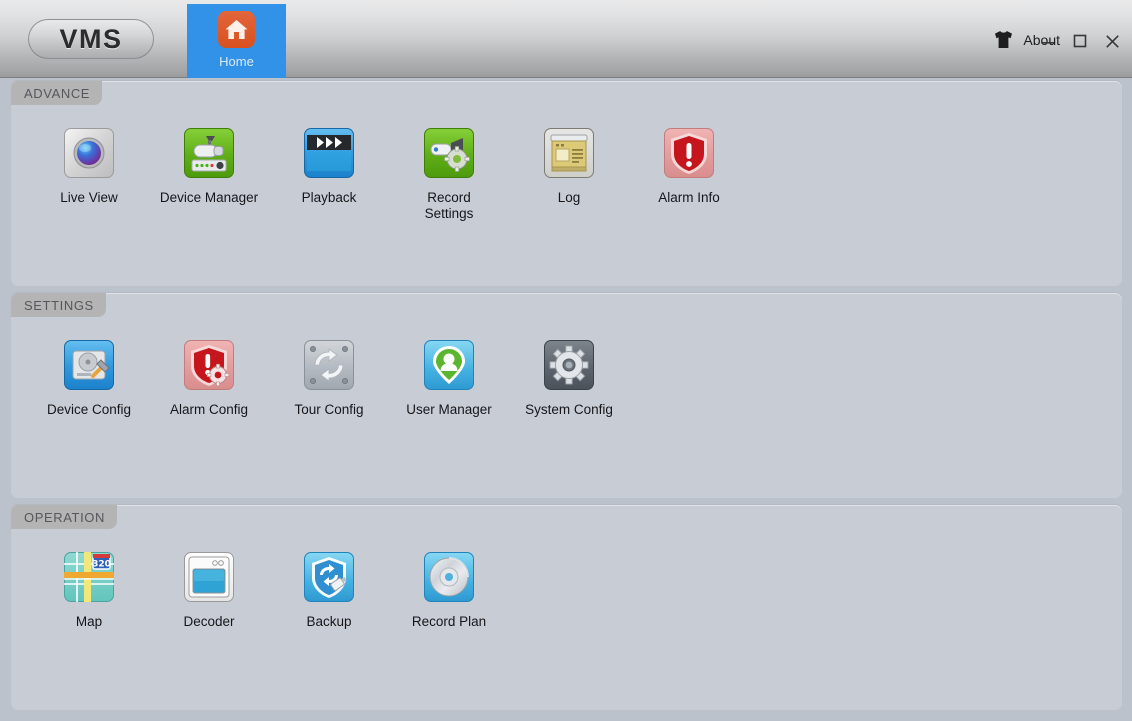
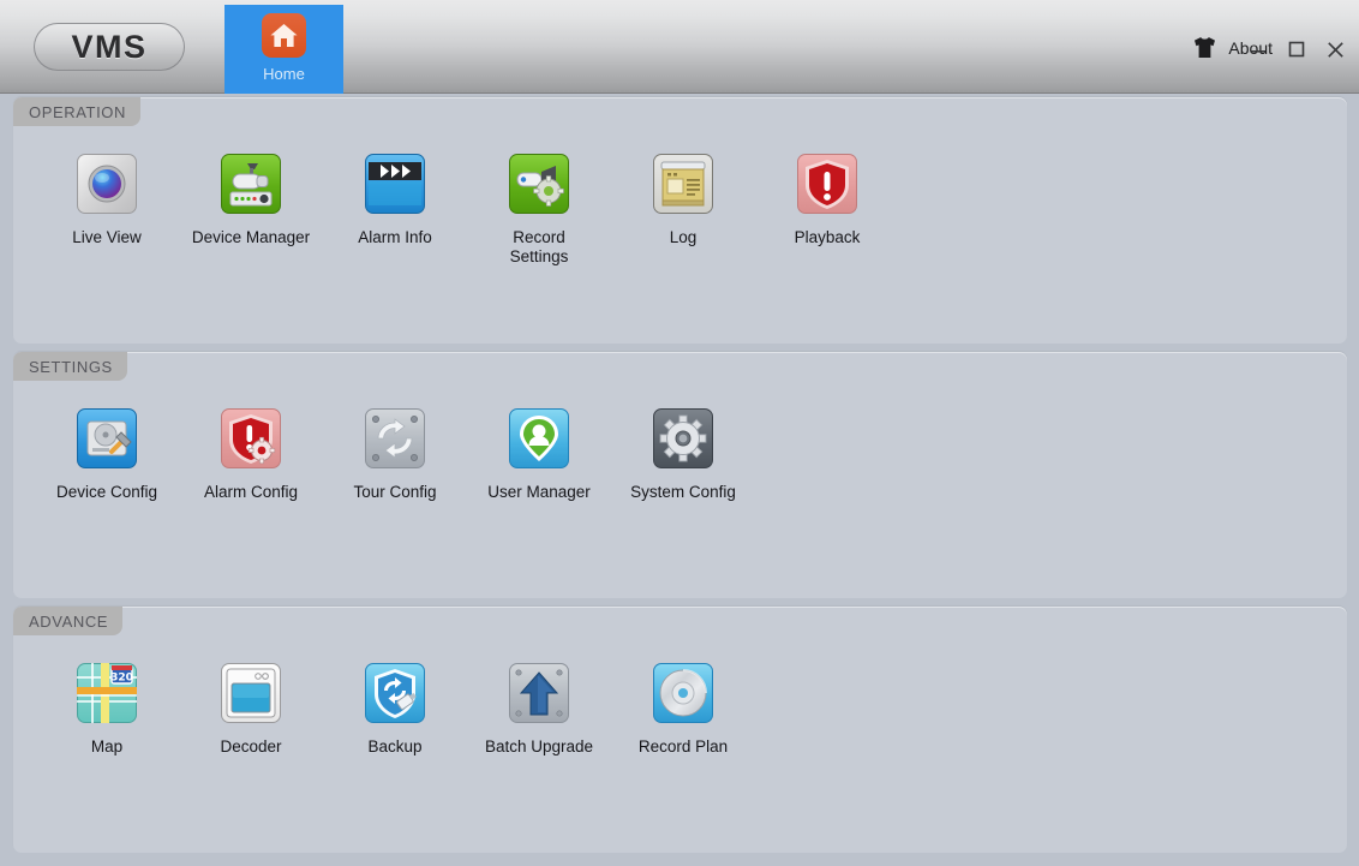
  VMS
  Home
  About
- ADVANCE
+ OPERATION
  Live View
  Device Manager
- Playback
+ Alarm Info
  Record
  Settings
  Log
- Alarm Info
+ Playback
  SETTINGS
  Device Config
  Alarm Config
  Tour Config
  User Manager
  System Config
- OPERATION
+ ADVANCE
  320
  Map
  Decoder
  Backup
+ Batch Upgrade
  Record Plan
